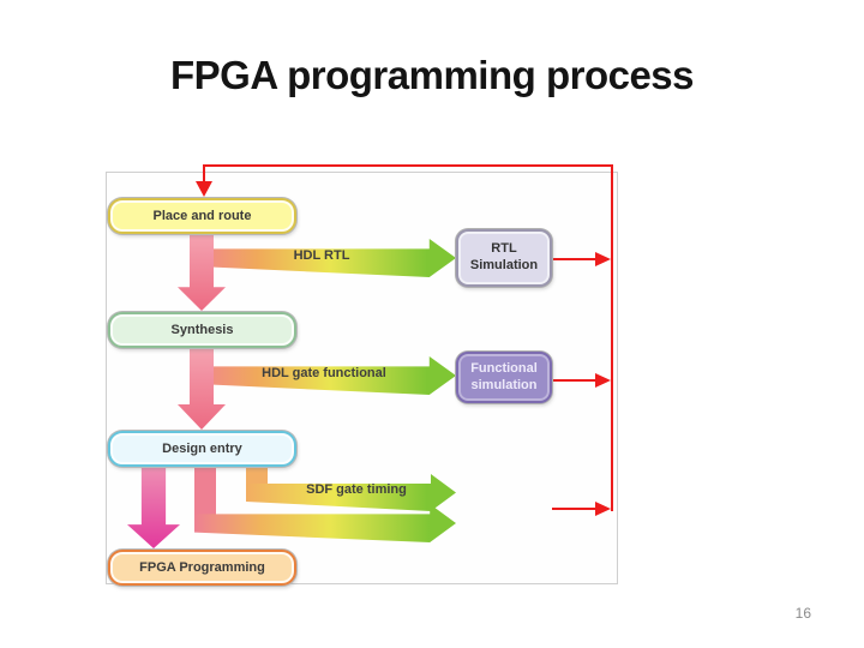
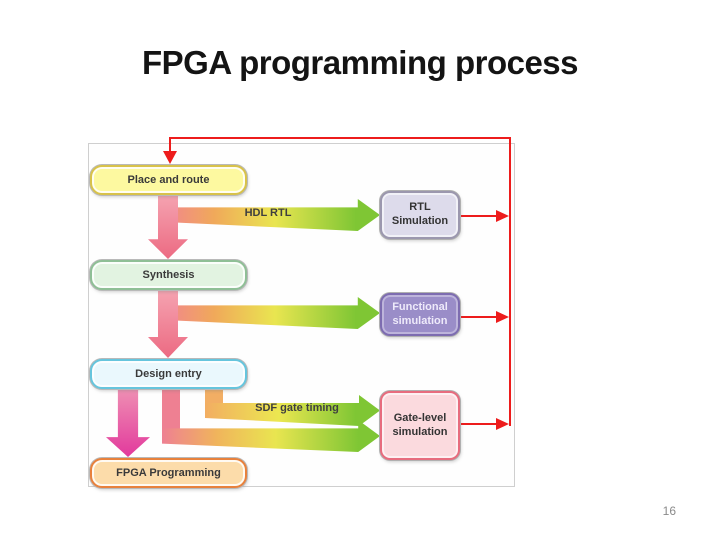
  FPGA programming process
  HDL RTL
- HDL gate functional
  SDF gate timing
  Place and route
  Synthesis
  Design entry
  FPGA Programming
  RTL Simulation
  Functional simulation
+ Gate-level simulation
  16
